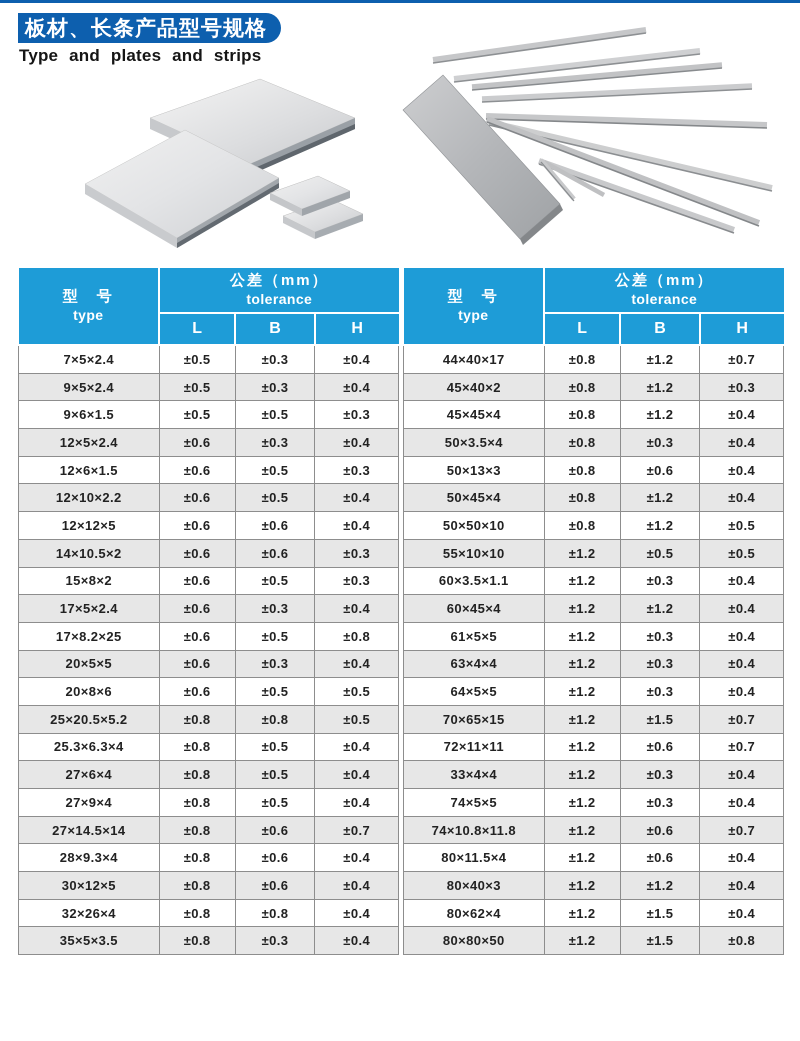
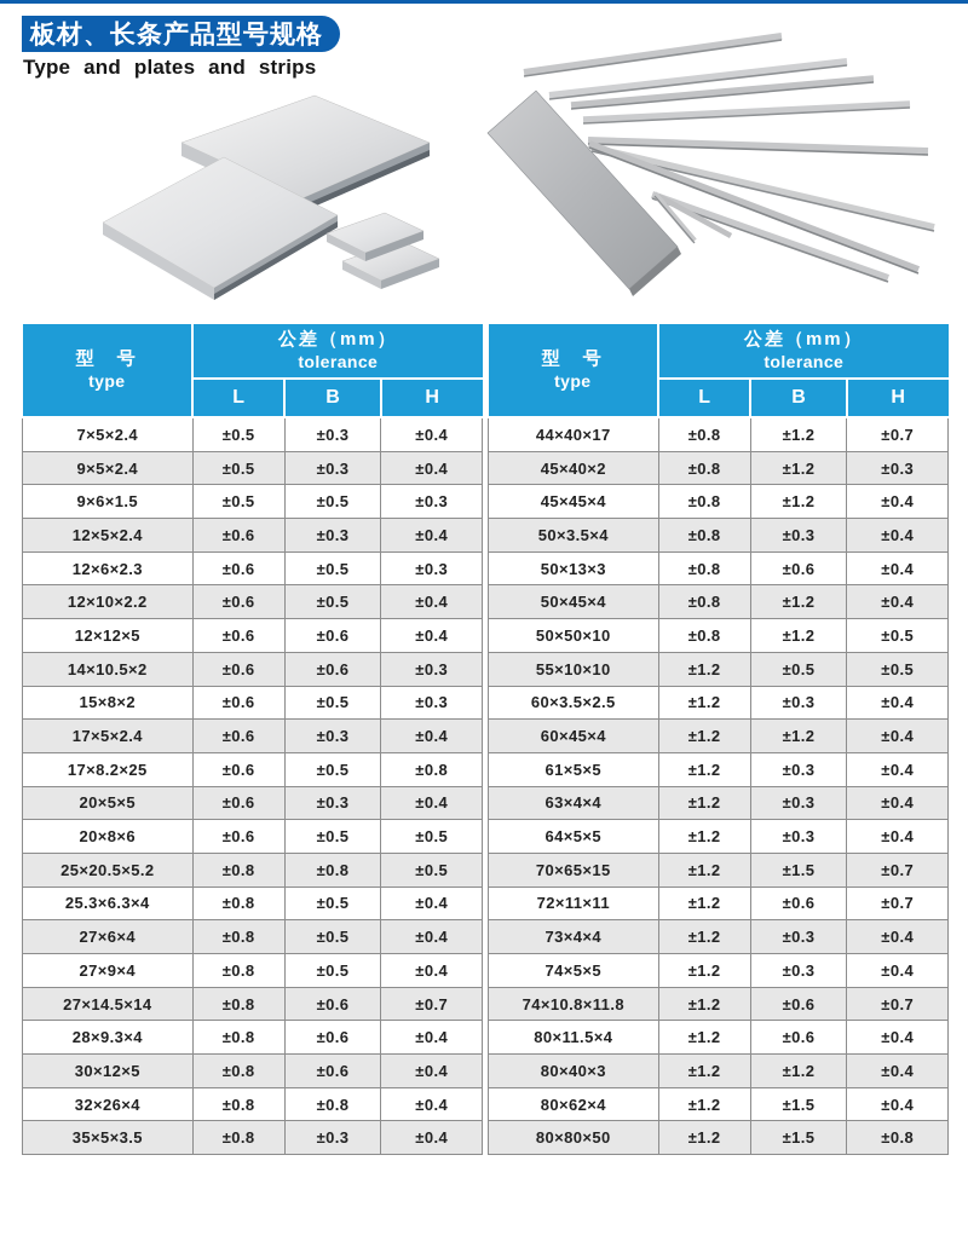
  板材、长条产品型号规格
  Type and plates and strips
  型 号 type	公差（mm） tolerance
  L	B	H
  7×5×2.4	±0.5	±0.3	±0.4
  9×5×2.4	±0.5	±0.3	±0.4
  9×6×1.5	±0.5	±0.5	±0.3
  12×5×2.4	±0.6	±0.3	±0.4
- 12×6×1.5	±0.6	±0.5	±0.3
+ 12×6×2.3	±0.6	±0.5	±0.3
  12×10×2.2	±0.6	±0.5	±0.4
  12×12×5	±0.6	±0.6	±0.4
  14×10.5×2	±0.6	±0.6	±0.3
  15×8×2	±0.6	±0.5	±0.3
  17×5×2.4	±0.6	±0.3	±0.4
  17×8.2×25	±0.6	±0.5	±0.8
  20×5×5	±0.6	±0.3	±0.4
  20×8×6	±0.6	±0.5	±0.5
  25×20.5×5.2	±0.8	±0.8	±0.5
  25.3×6.3×4	±0.8	±0.5	±0.4
  27×6×4	±0.8	±0.5	±0.4
  27×9×4	±0.8	±0.5	±0.4
  27×14.5×14	±0.8	±0.6	±0.7
  28×9.3×4	±0.8	±0.6	±0.4
  30×12×5	±0.8	±0.6	±0.4
  32×26×4	±0.8	±0.8	±0.4
  35×5×3.5	±0.8	±0.3	±0.4
  型 号 type	公差（mm） tolerance
  L	B	H
  44×40×17	±0.8	±1.2	±0.7
  45×40×2	±0.8	±1.2	±0.3
  45×45×4	±0.8	±1.2	±0.4
  50×3.5×4	±0.8	±0.3	±0.4
  50×13×3	±0.8	±0.6	±0.4
  50×45×4	±0.8	±1.2	±0.4
  50×50×10	±0.8	±1.2	±0.5
  55×10×10	±1.2	±0.5	±0.5
- 60×3.5×1.1	±1.2	±0.3	±0.4
+ 60×3.5×2.5	±1.2	±0.3	±0.4
  60×45×4	±1.2	±1.2	±0.4
  61×5×5	±1.2	±0.3	±0.4
  63×4×4	±1.2	±0.3	±0.4
  64×5×5	±1.2	±0.3	±0.4
  70×65×15	±1.2	±1.5	±0.7
  72×11×11	±1.2	±0.6	±0.7
- 33×4×4	±1.2	±0.3	±0.4
+ 73×4×4	±1.2	±0.3	±0.4
  74×5×5	±1.2	±0.3	±0.4
  74×10.8×11.8	±1.2	±0.6	±0.7
  80×11.5×4	±1.2	±0.6	±0.4
  80×40×3	±1.2	±1.2	±0.4
  80×62×4	±1.2	±1.5	±0.4
  80×80×50	±1.2	±1.5	±0.8
